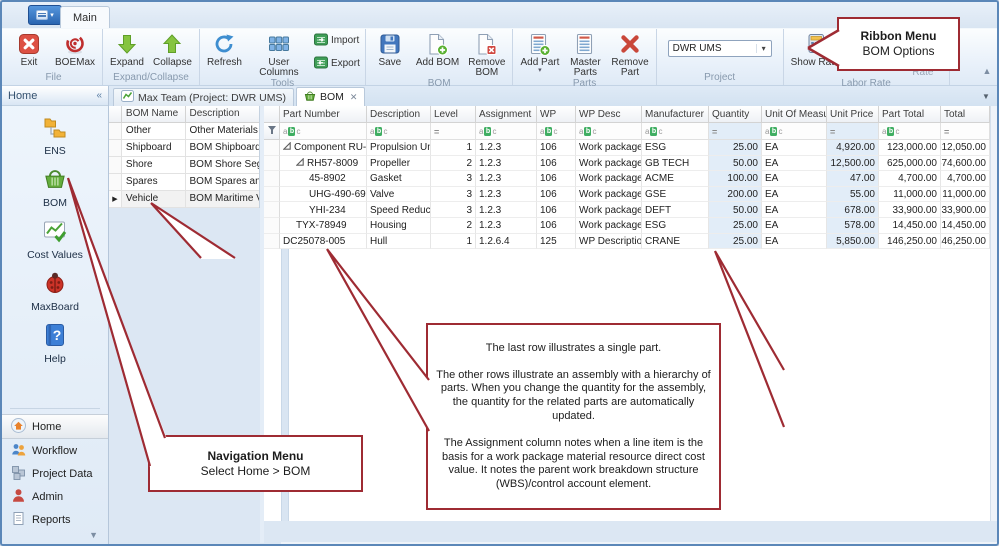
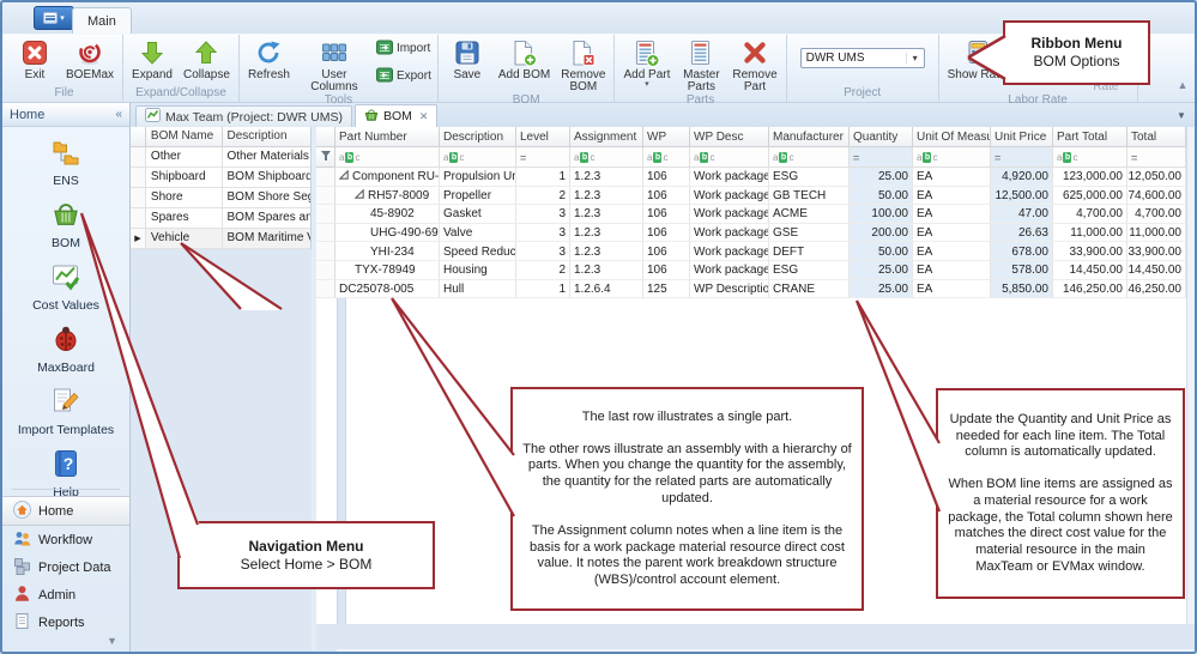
  Main
  Exit
  BOEMax
  File
  Expand
  Collapse
  Expand/Collapse
  Refresh
  User Columns
  Import
  Export
  Tools
  Save
  Add BOM
  Remove
  BOM
  BOM
  Add Part
  Master
  Parts
  Remove
  Part
  Parts
  DWR UMS
  ▾
  Project
  Rate
  Labor Rate
  ▲
  Home
  «
  ENS
  BOM
  Cost Values
  MaxBoard
+ Import Templates
  ?
  Help
  Home
  Workflow
  Project Data
  Admin
  Reports
  ▼
  Max Team (Project: DWR UMS)
  BOM
  ✕
  ▼
  BOM Name
  Description
  Other
  Other Materials
  Shipboard
  Shore
  Spares
  Vehicle
  Part Number
  Description
  Level
  Assignment
  WP
  WP Desc
  Manufacturer
  Quantity
  Unit Of Meas
  Unit Price
  Part Total
  Total
  a
  c
  a
  c
  =
  a
  c
  a
  c
  a
  c
  a
  c
  =
  a
  c
  =
  a
  c
  =
  Component RU-
  Propulsion Un
  1
  1.2.3
  106
  Work package
  ESG
  25.00
  EA
  4,920.00
  123,000.00
  12,050.00
  RH57-8009
  Propeller
  2
  1.2.3
  106
  Work package
  GB TECH
  50.00
  EA
  12,500.00
  625,000.00
  74,600.00
  45-8902
  Gasket
  3
  1.2.3
  106
  Work package
  ACME
  100.00
  EA
  47.00
  4,700.00
  4,700.00
  UHG-490-69
  Valve
  3
  1.2.3
  106
  Work package
  GSE
  200.00
  EA
- 55.00
+ 26.63
  11,000.00
  11,000.00
  YHI-234
  Speed Reduc
  3
  1.2.3
  106
  Work package
  DEFT
  50.00
  EA
  678.00
  33,900.00
  33,900.00
  TYX-78949
  Housing
  2
  1.2.3
  106
  Work package
  ESG
  25.00
  EA
  578.00
  14,450.00
  14,450.00
  DC25078-005
  Hull
  1
  1.2.6.4
  125
  WP Descriptio
  CRANE
  25.00
  EA
  5,850.00
  146,250.00
  46,250.00
  Ribbon Menu
  BOM Options
  Navigation Menu
  Select Home > BOM
  The last row illustrates a single part.
  The other rows illustrate an assembly with a hierarchy of parts. When you change the quantity for the assembly, the quantity for the related parts are automatically updated.
  The Assignment column notes when a line item is the basis for a work package material resource direct cost value. It notes the parent work breakdown structure (WBS)/control account element.
+ Update the Quantity and Unit Price as needed for each line item. The Total column is automatically updated.
+ When BOM line items are assigned as a material resource for a work package, the Total column shown here matches the direct cost value for the material resource in the main MaxTeam or EVMax window.
